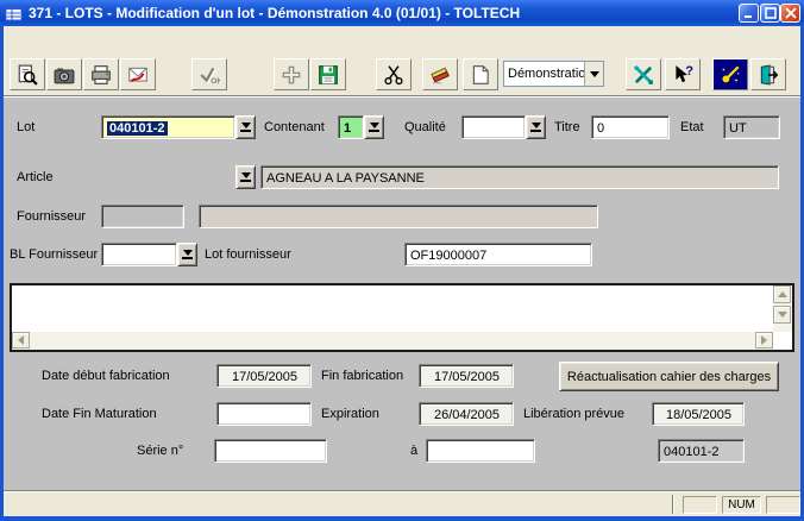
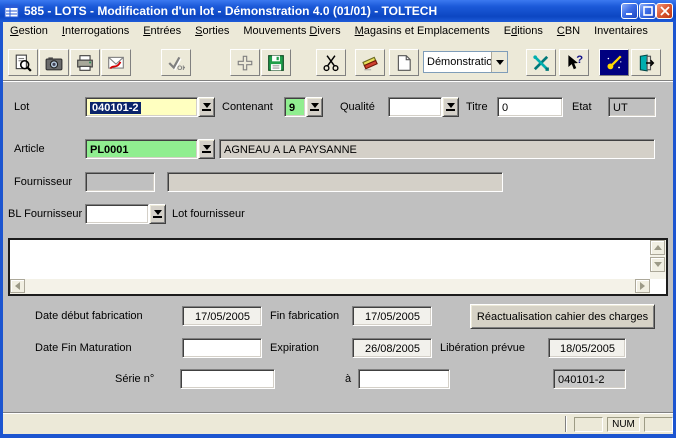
- 371 - LOTS - Modification d'un lot - Démonstration 4.0 (01/01) - TOLTECH
+ 585 - LOTS - Modification d'un lot - Démonstration 4.0 (01/01) - TOLTECH
+ Gestion
+ Interrogations
+ Entrées
+ Sorties
+ Mouvements Divers
+ Magasins et Emplacements
+ Editions
+ CBN
+ Inventaires
  Démonstratio
  ?
  Lot
  040101-2
  Contenant
- 1
+ 9
  Qualité
  Titre
  0
  Etat
  UT
  Article
+ PL0001
  AGNEAU A LA PAYSANNE
  Fournisseur
  BL Fournisseur
  Lot fournisseur
- OF19000007
  Date début fabrication
  17/05/2005
  Fin fabrication
  17/05/2005
  Réactualisation cahier des charges
  Date Fin Maturation
  Expiration
- 26/04/2005
+ 26/08/2005
  Libération prévue
  18/05/2005
  Série n°
  à
  040101-2
  NUM
